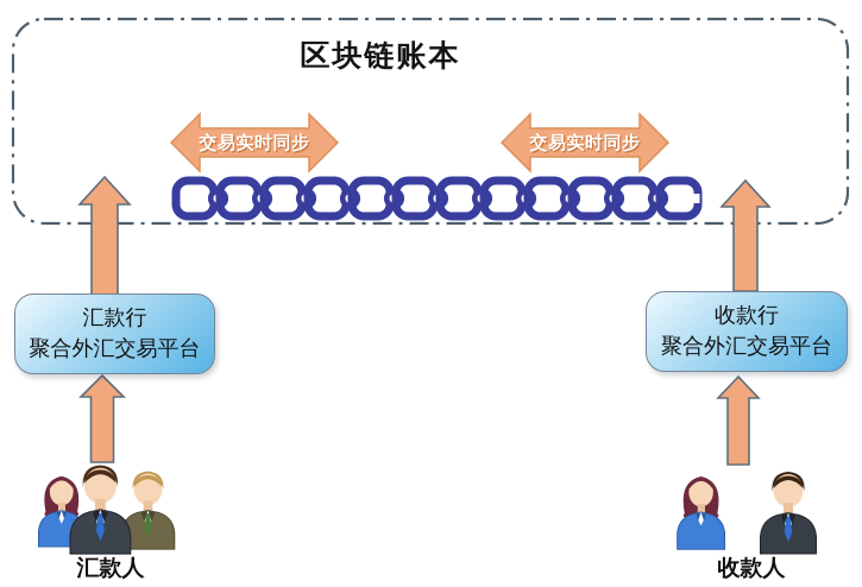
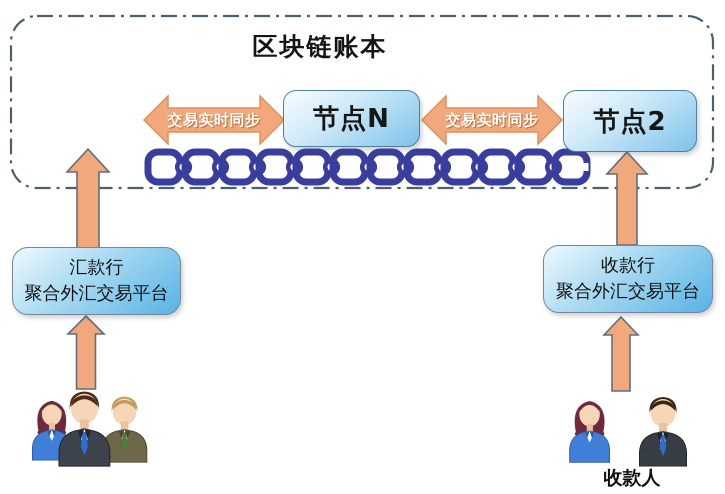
  区块链账本
+ 节点N
+ 节点2
  交易实时同步
  交易实时同步
  汇款行
  聚合外汇交易平台
  收款行
  聚合外汇交易平台
- 汇款人
  收款人
